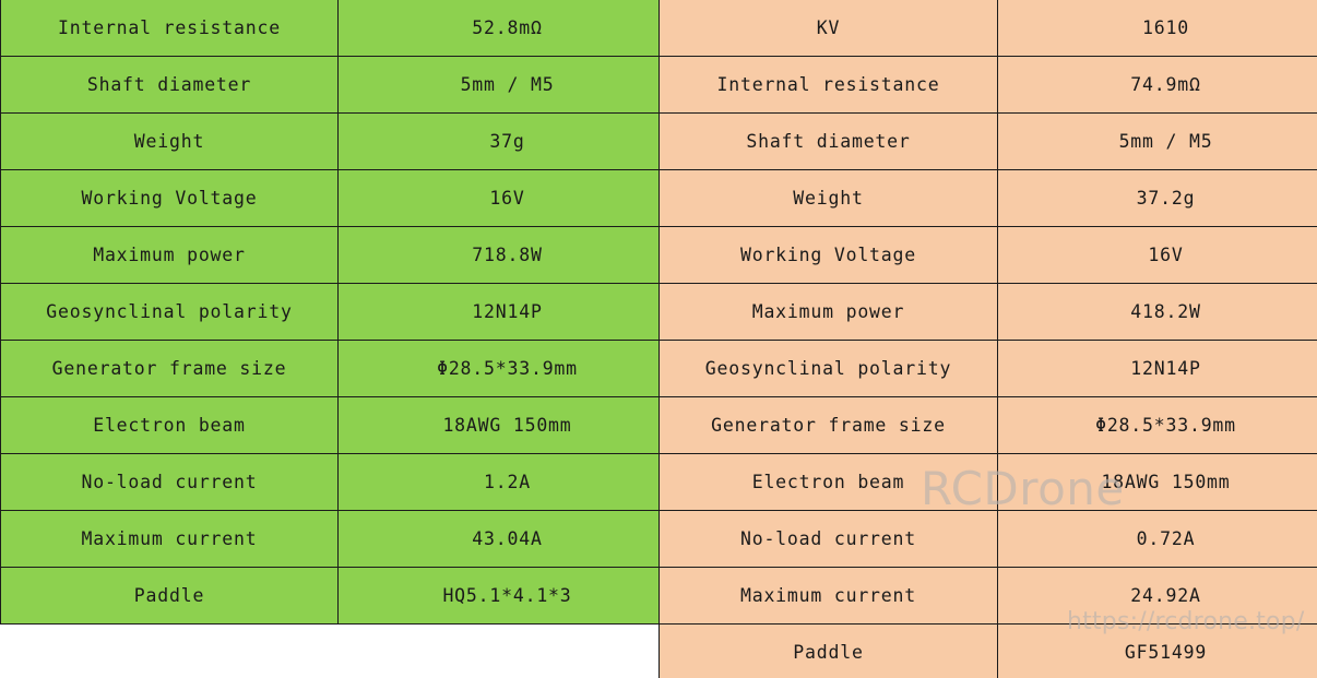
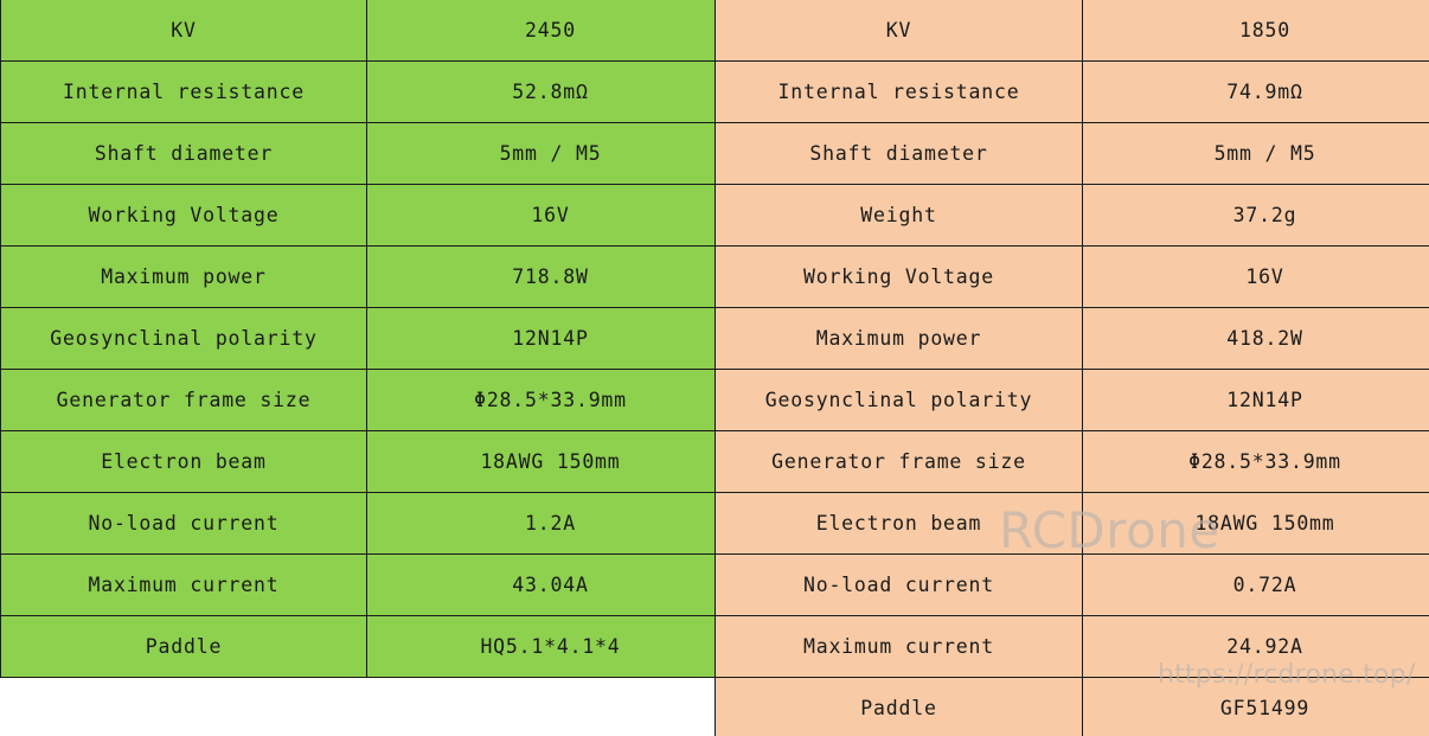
+ KV	2450
  Internal resistance	52.8mΩ
  Shaft diameter	5mm / M5
- Weight	37g
  Working Voltage	16V
  Maximum power	718.8W
  Geosynclinal polarity	12N14P
  Generator frame size	Φ28.5*33.9mm
  Electron beam	18AWG 150mm
  No-load current	1.2A
  Maximum current	43.04A
- Paddle	HQ5.1*4.1*3
+ Paddle	HQ5.1*4.1*4
- KV	1610
+ KV	1850
  Internal resistance	74.9mΩ
  Shaft diameter	5mm / M5
  Weight	37.2g
  Working Voltage	16V
  Maximum power	418.2W
  Geosynclinal polarity	12N14P
  Generator frame size	Φ28.5*33.9mm
  Electron beam	18AWG 150mm
  No-load current	0.72A
  Maximum current	24.92A
  Paddle	GF51499
  RCDrone
  https://rcdrone.top/
